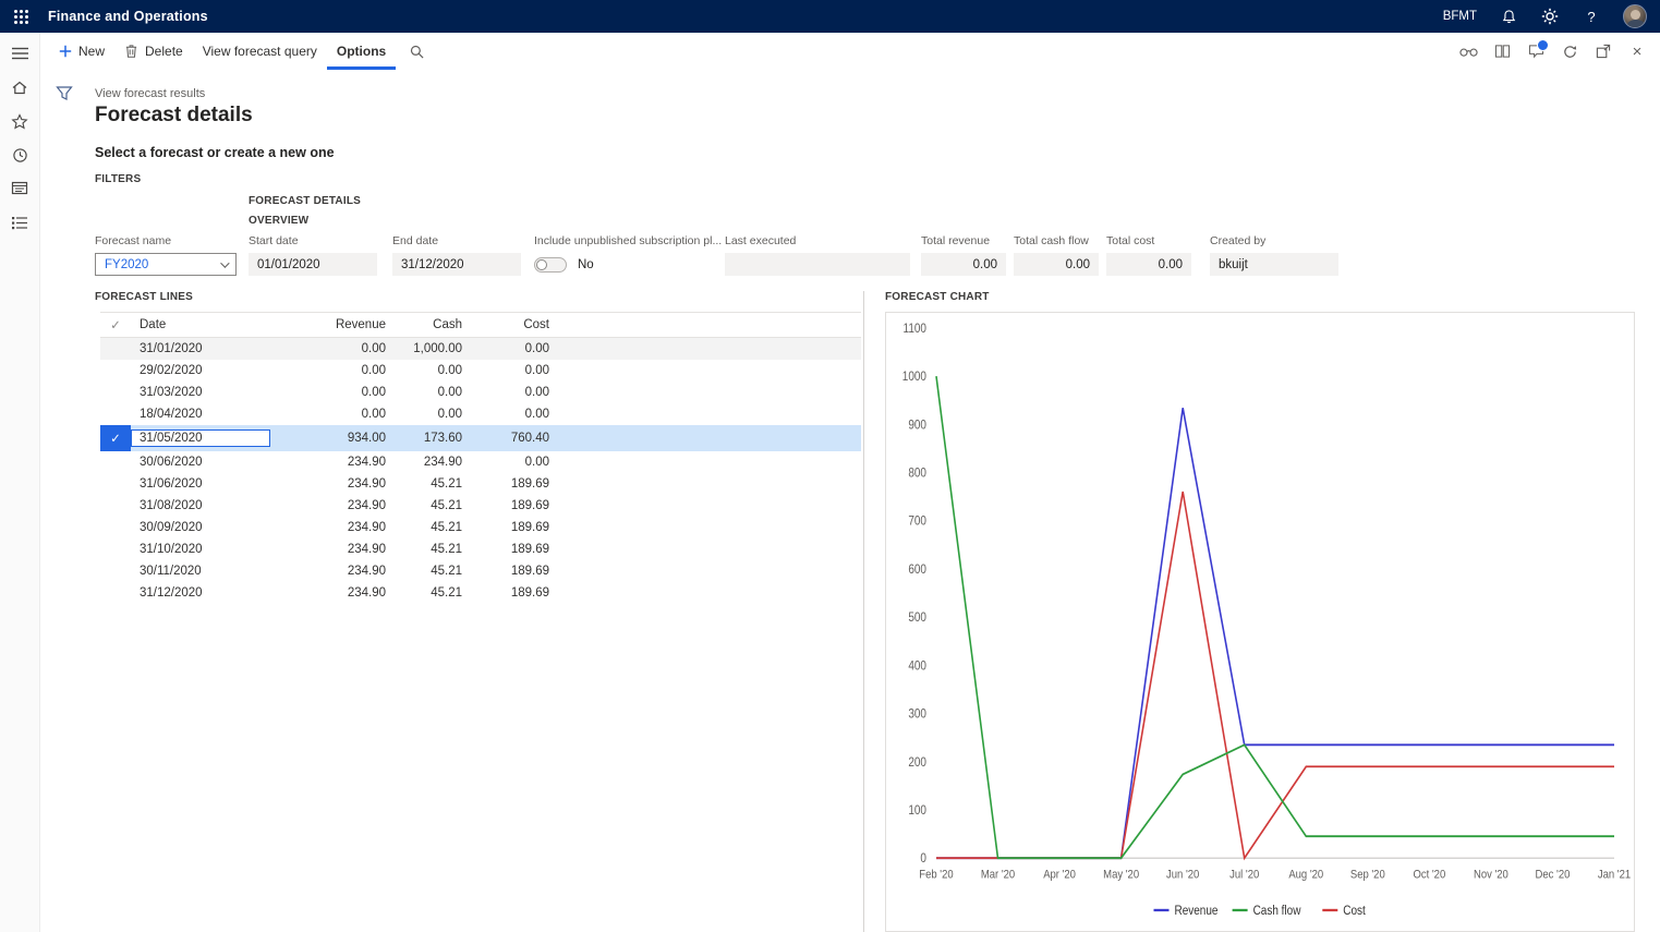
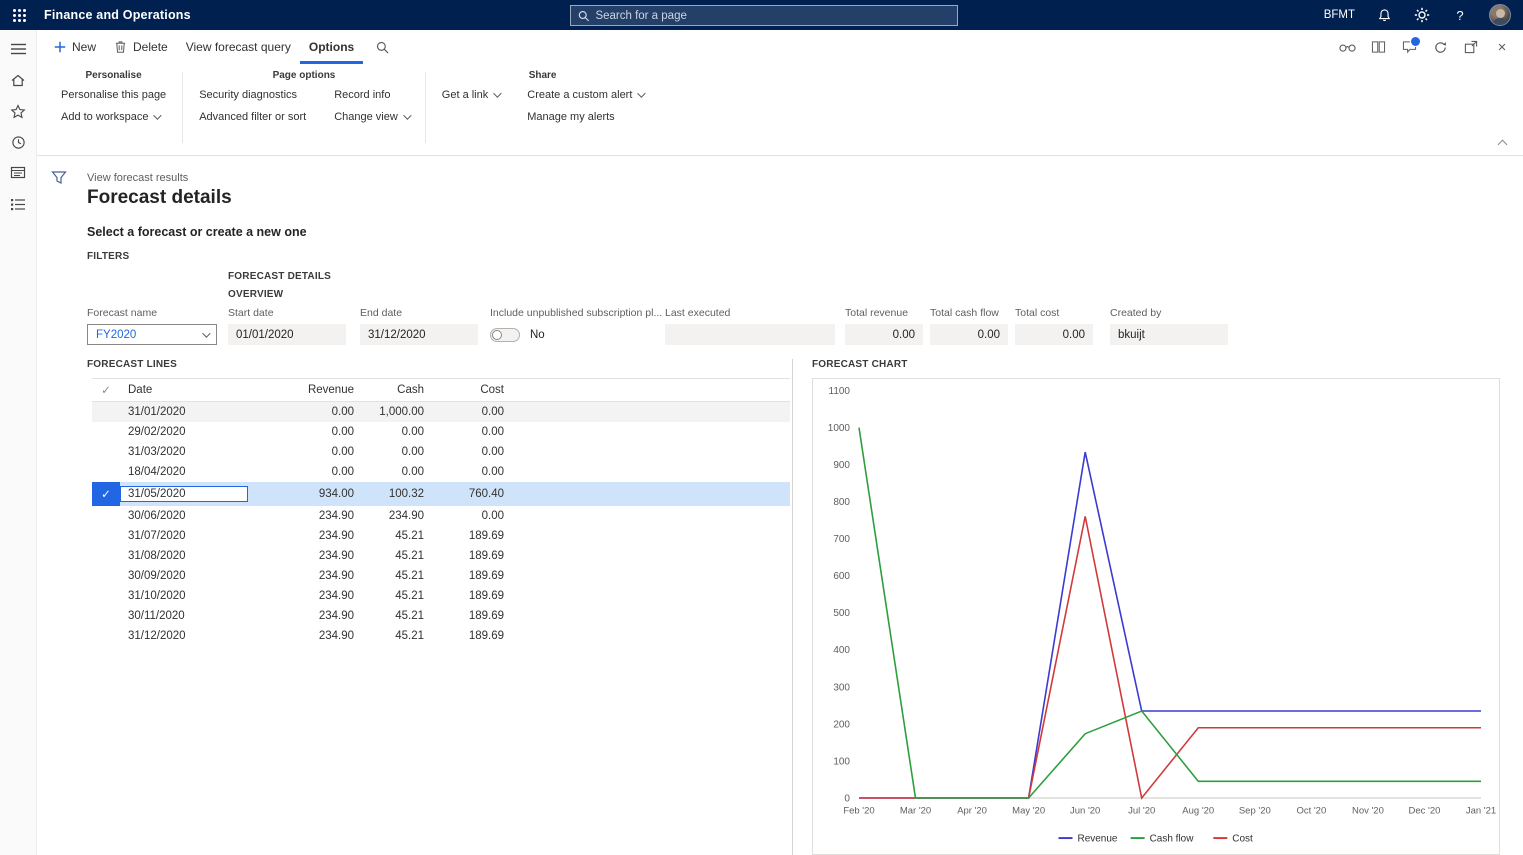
  Finance and Operations
+ Search for a page
  BFMT
  ?
  New
  Delete
  View forecast query
  Options
  ×
+ Personalise
+ Personalise this page
+ Add to workspace
+ Page options
+ Security diagnostics
+ Advanced filter or sort
+ Record info
+ Change view
+ Share
+ Get a link
+ Create a custom alert
+ Manage my alerts
  View forecast results
  Forecast details
  Select a forecast or create a new one
  FILTERS
  FORECAST DETAILS
  OVERVIEW
  Forecast name
  FY2020
  Start date
  01/01/2020
  End date
  31/12/2020
  Include unpublished subscription pl...
  No
  Last executed
  Total revenue
  0.00
  Total cash flow
  0.00
  Total cost
  0.00
  Created by
  bkuijt
  FORECAST LINES
  ✓	Date	Revenue	Cash	Cost
  	31/01/2020	0.00	1,000.00	0.00
  	29/02/2020	0.00	0.00	0.00
  	31/03/2020	0.00	0.00	0.00
  	18/04/2020	0.00	0.00	0.00
- ✓	31/05/2020	934.00	173.60	760.40
+ ✓	31/05/2020	934.00	100.32	760.40
  	30/06/2020	234.90	234.90	0.00
- 	31/06/2020	234.90	45.21	189.69
+ 	31/07/2020	234.90	45.21	189.69
  	31/08/2020	234.90	45.21	189.69
  	30/09/2020	234.90	45.21	189.69
  	31/10/2020	234.90	45.21	189.69
  	30/11/2020	234.90	45.21	189.69
  	31/12/2020	234.90	45.21	189.69
  FORECAST CHART
  0
  100
  200
  300
  400
  500
  600
  700
  800
  900
  1000
  1100
  Feb '20
  Mar '20
  Apr '20
  May '20
  Jun '20
  Jul '20
  Aug '20
  Sep '20
  Oct '20
  Nov '20
  Dec '20
  Jan '21
  Revenue
  Cash flow
  Cost
